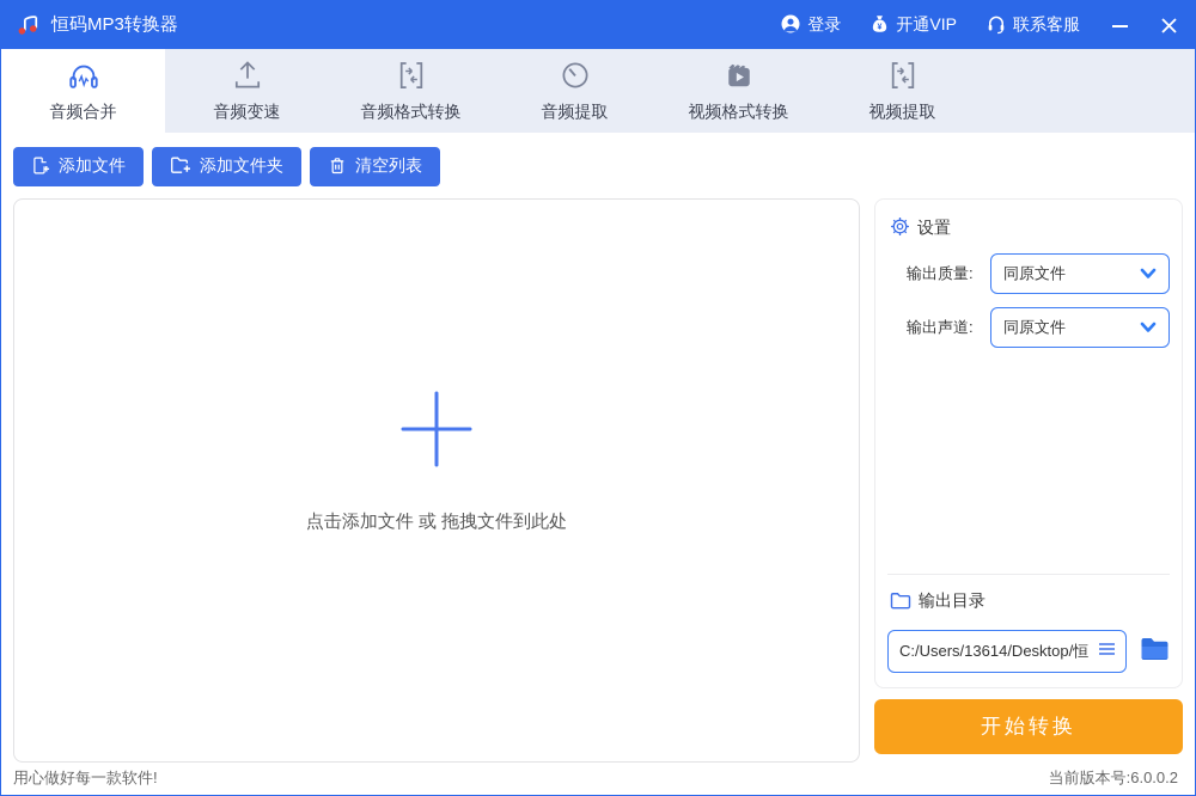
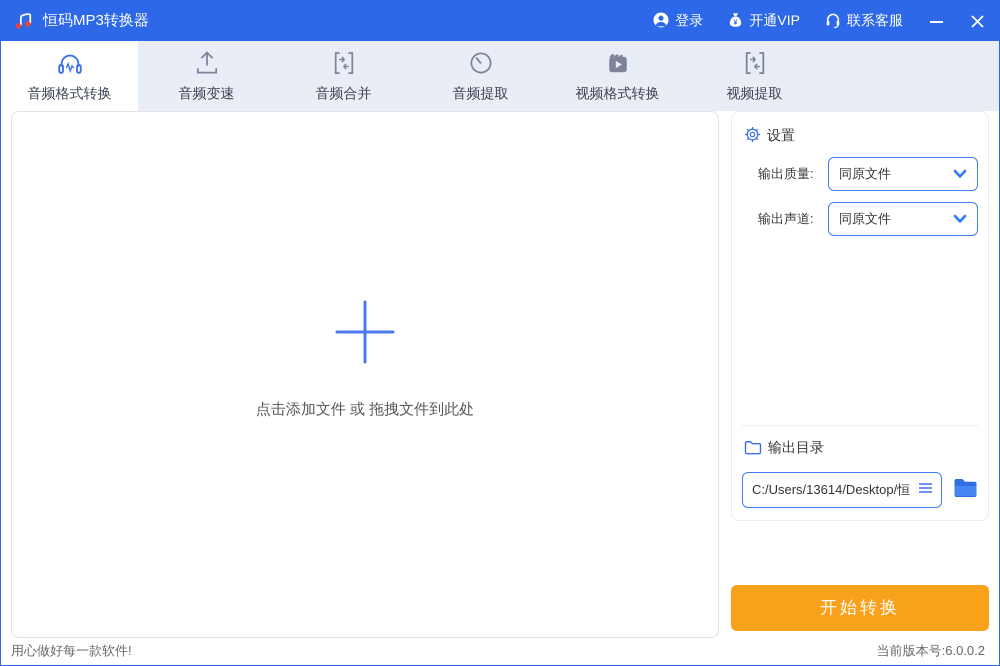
  恒码MP3转换器
  登录
  ¥
  开通VIP
  联系客服
- 音频合并
+ 音频格式转换
  音频变速
- 音频格式转换
+ 音频合并
  音频提取
  视频格式转换
  视频提取
- 添加文件
- 添加文件夹
- 清空列表
  点击添加文件 或 拖拽文件到此处
  设置
  输出质量:
  同原文件
  输出声道:
  同原文件
  输出目录
  C:/Users/13614/Desktop/恒
  开始转换
  用心做好每一款软件!
  当前版本号:
  6.0.0.2
